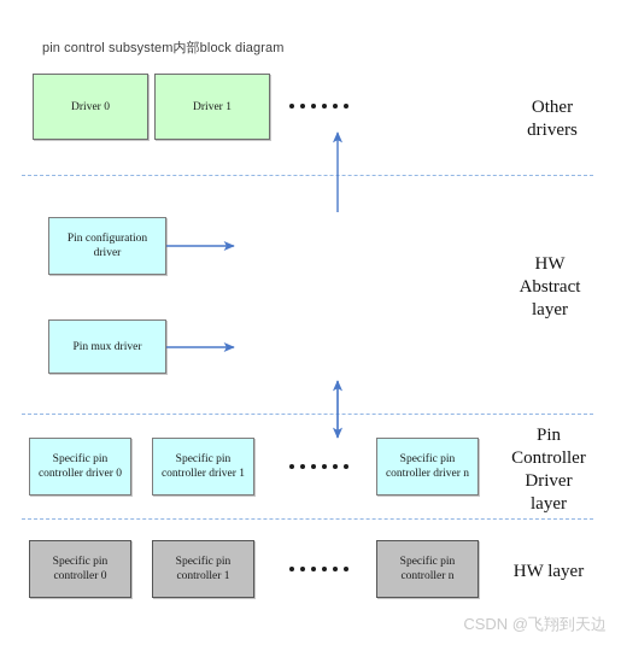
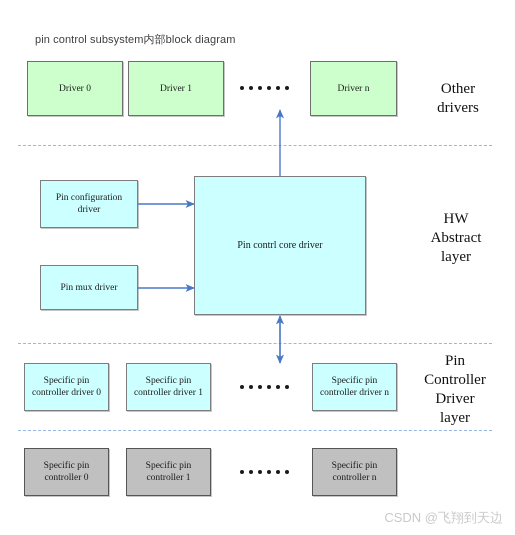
  pin control subsystem内部block diagram
  Driver 0
  Driver 1
+ Driver n
  Other
  drivers
  Pin configuration
  driver
  Pin mux driver
+ Pin contrl core driver
  HW
  Abstract
  layer
  Specific pin
  controller driver 0
  Specific pin
  controller driver 1
  Specific pin
  controller driver n
  Pin
  Controller
  Driver
  layer
  Specific pin
  controller 0
  Specific pin
  controller 1
  Specific pin
  controller n
- HW layer
  CSDN @飞翔到天边
